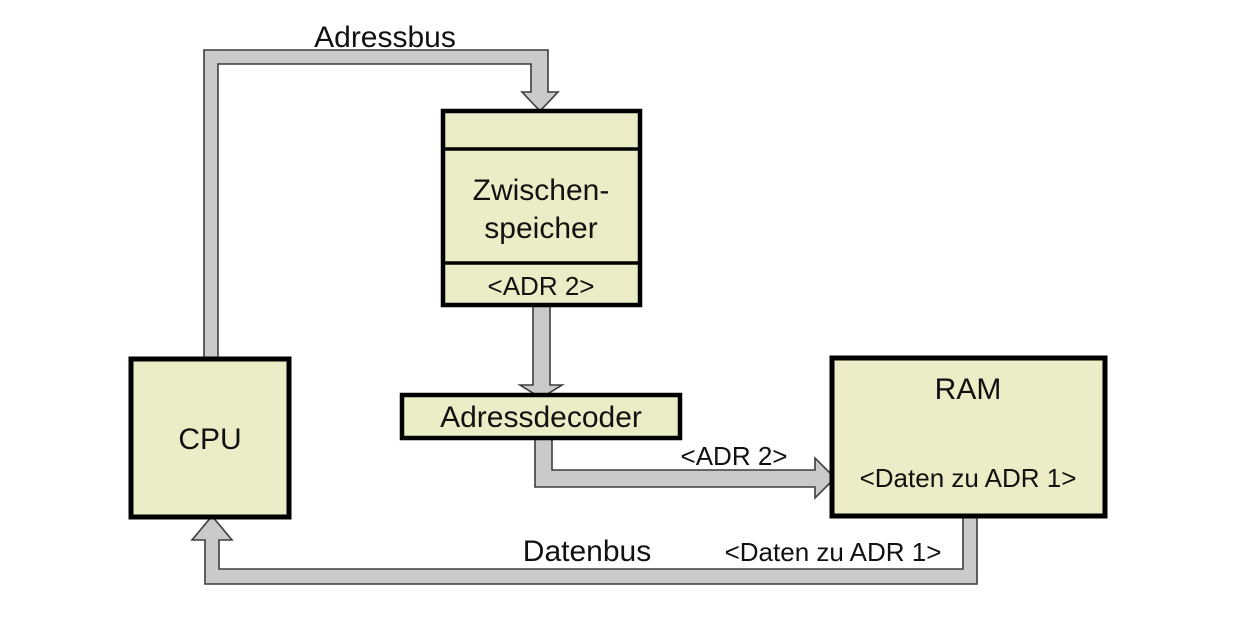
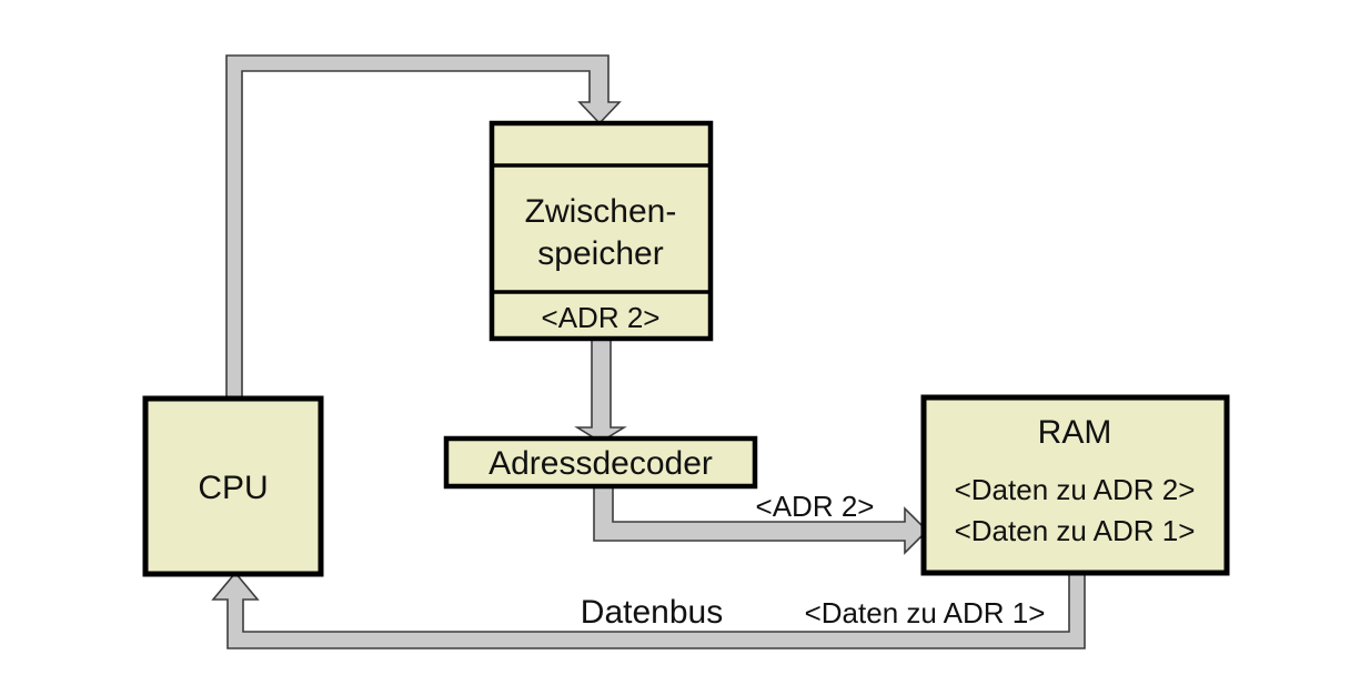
  CPU
  Zwischen-
  speicher
  <ADR 2>
  Adressdecoder
  RAM
+ <Daten zu ADR 2>
  <Daten zu ADR 1>
- Adressbus
  <ADR 2>
  Datenbus
  <Daten zu ADR 1>
